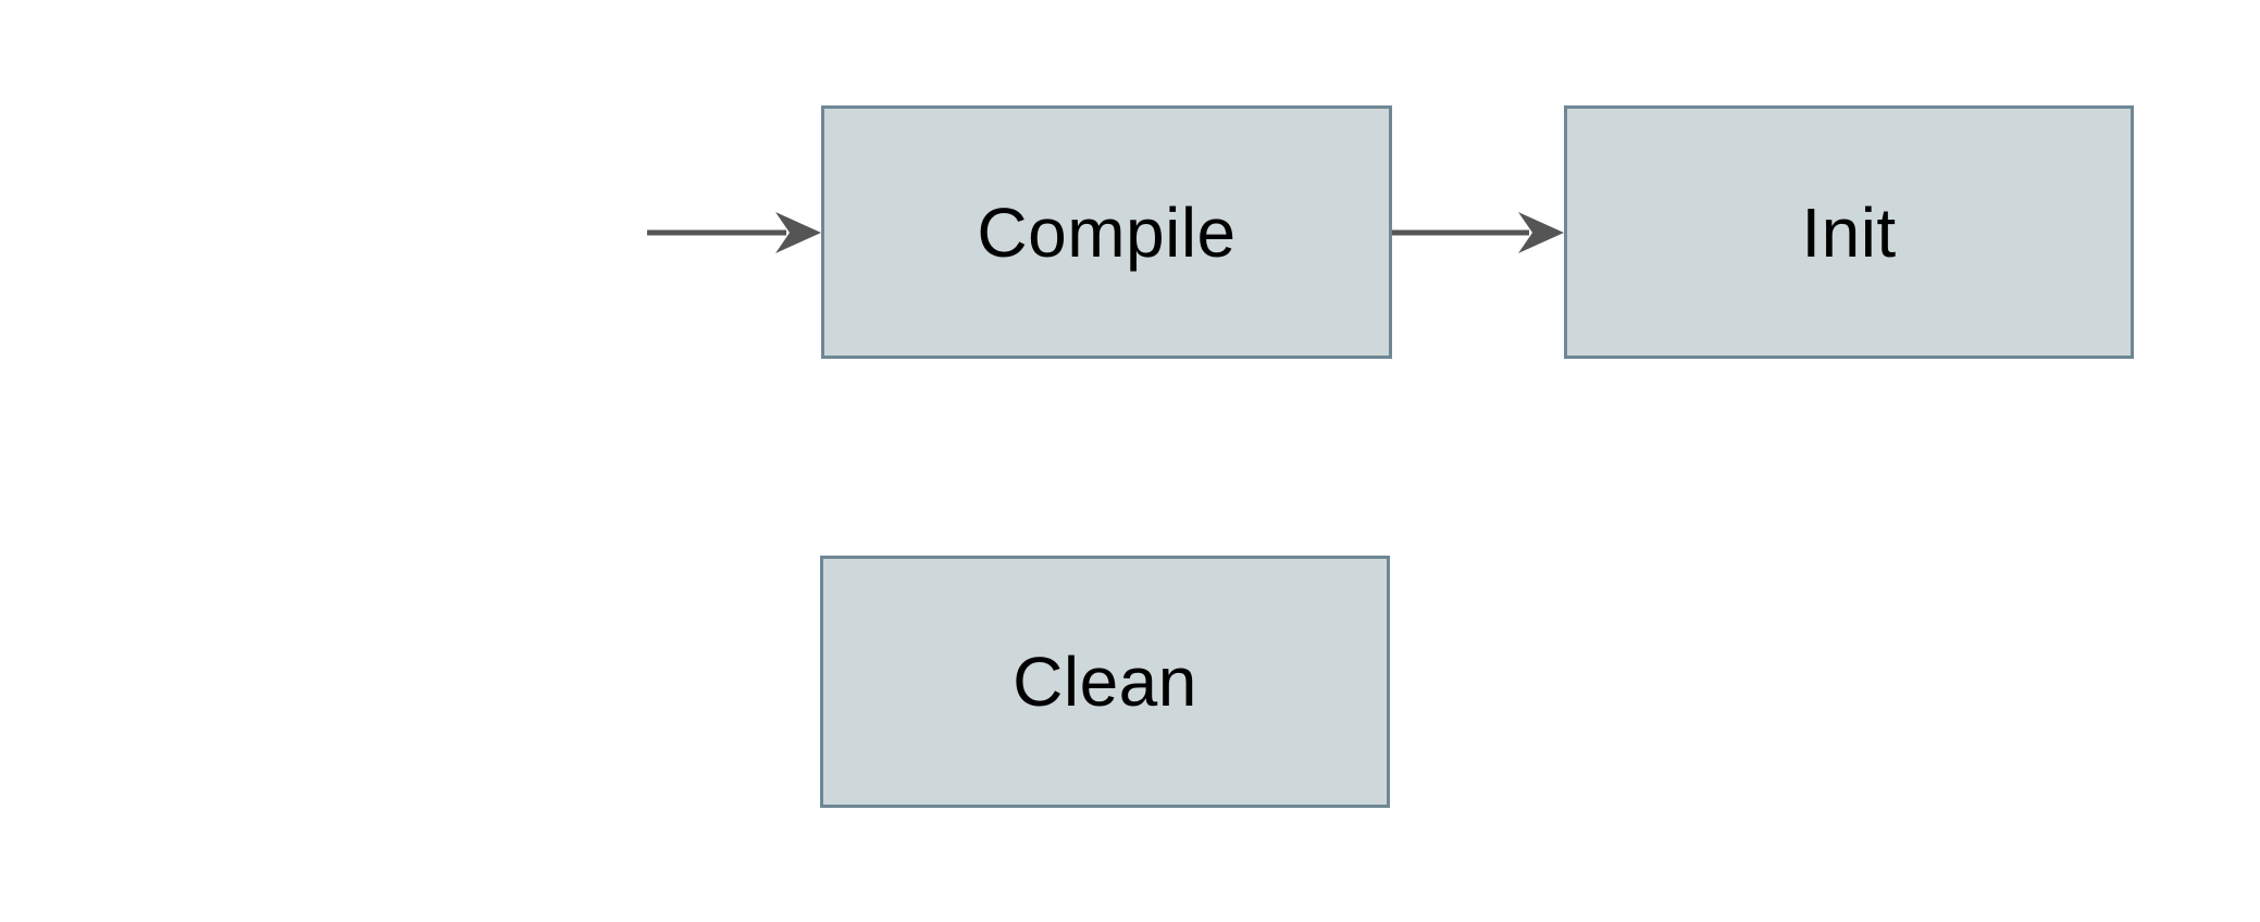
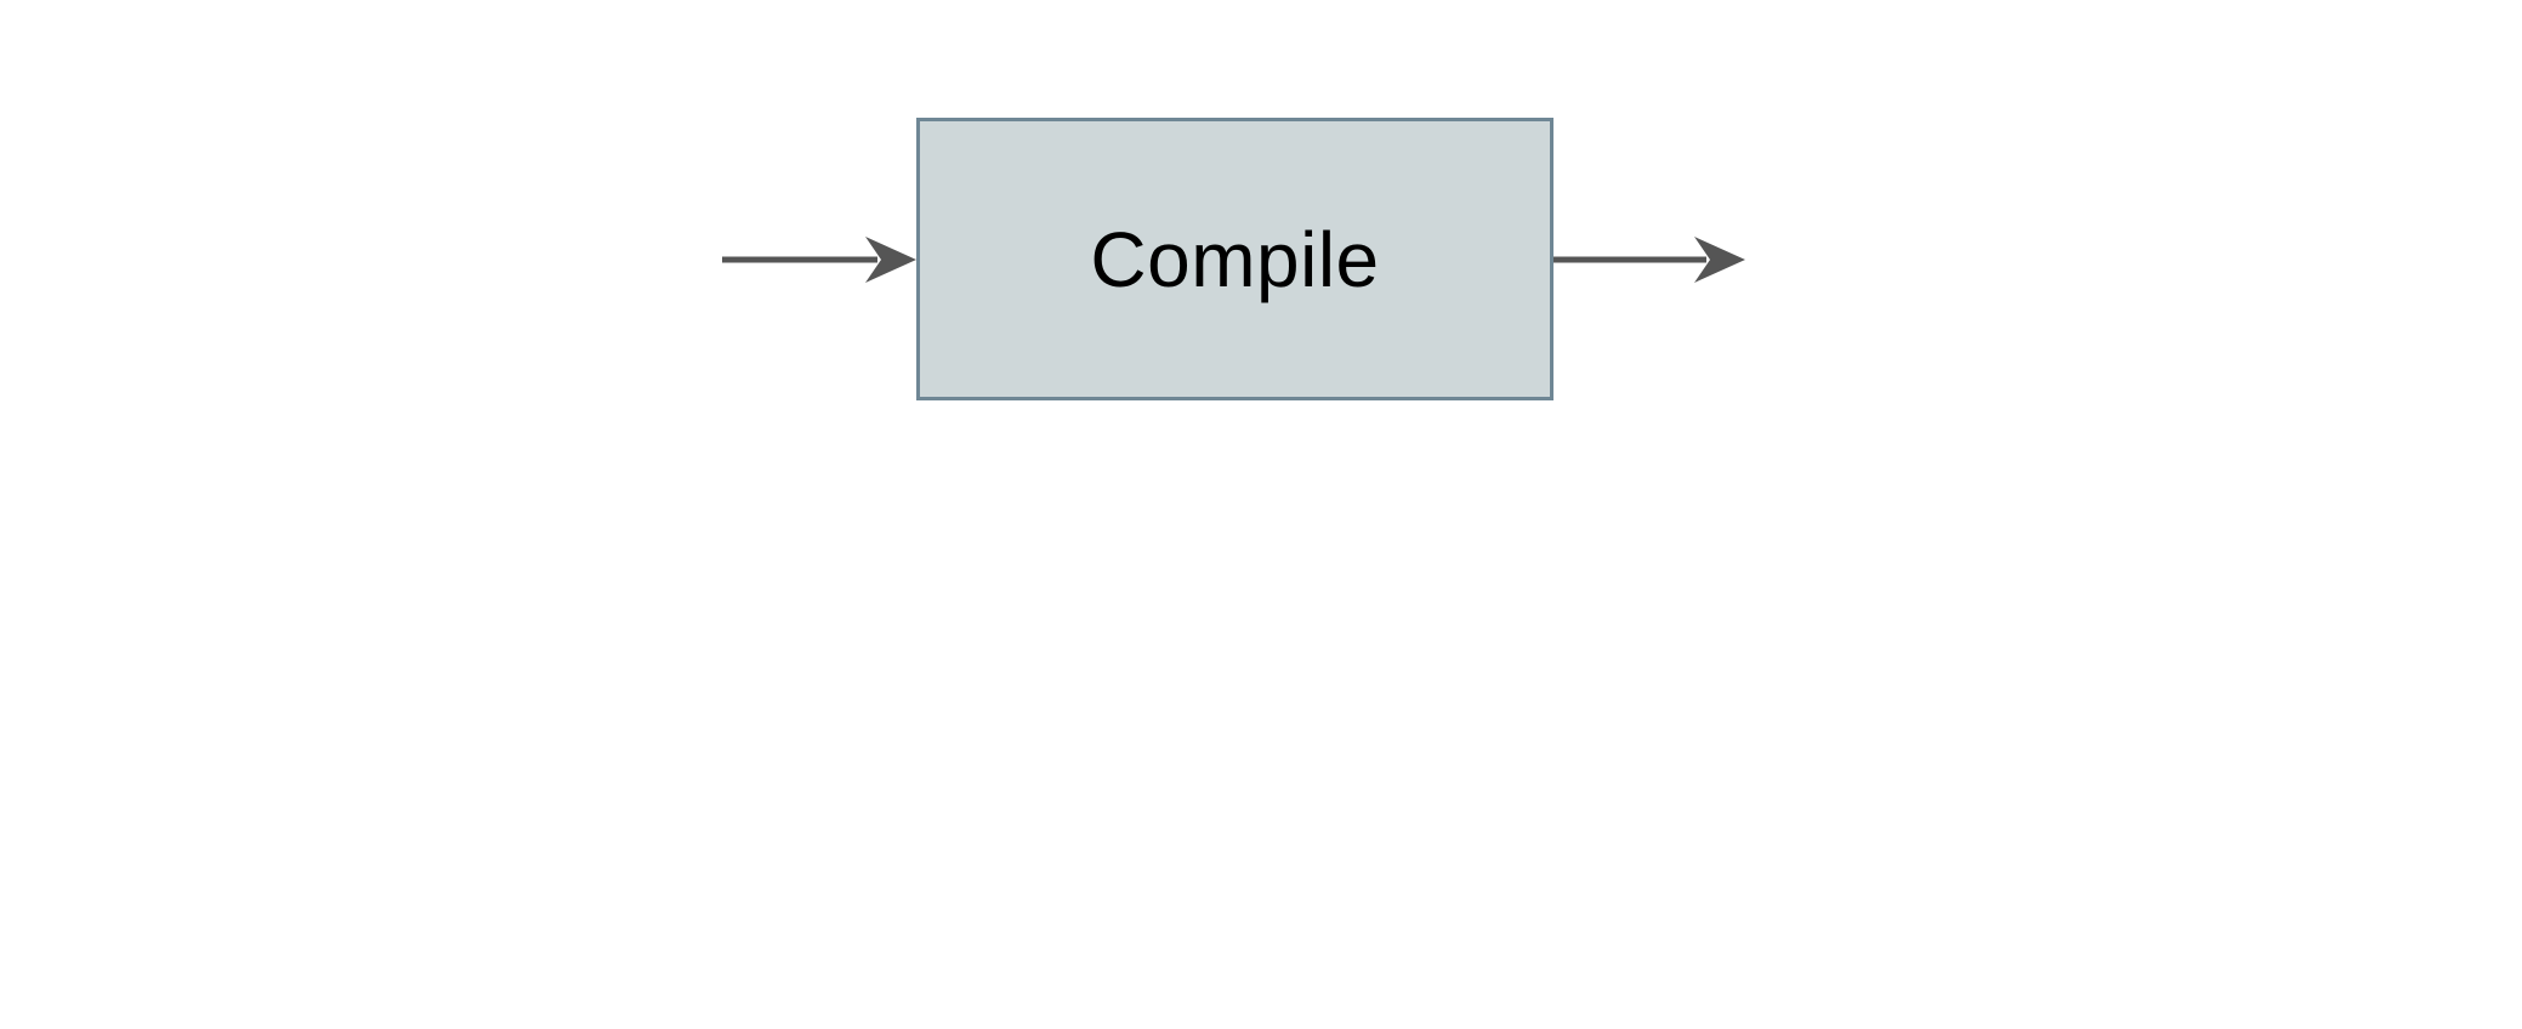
  Compile
- Init
- Clean
